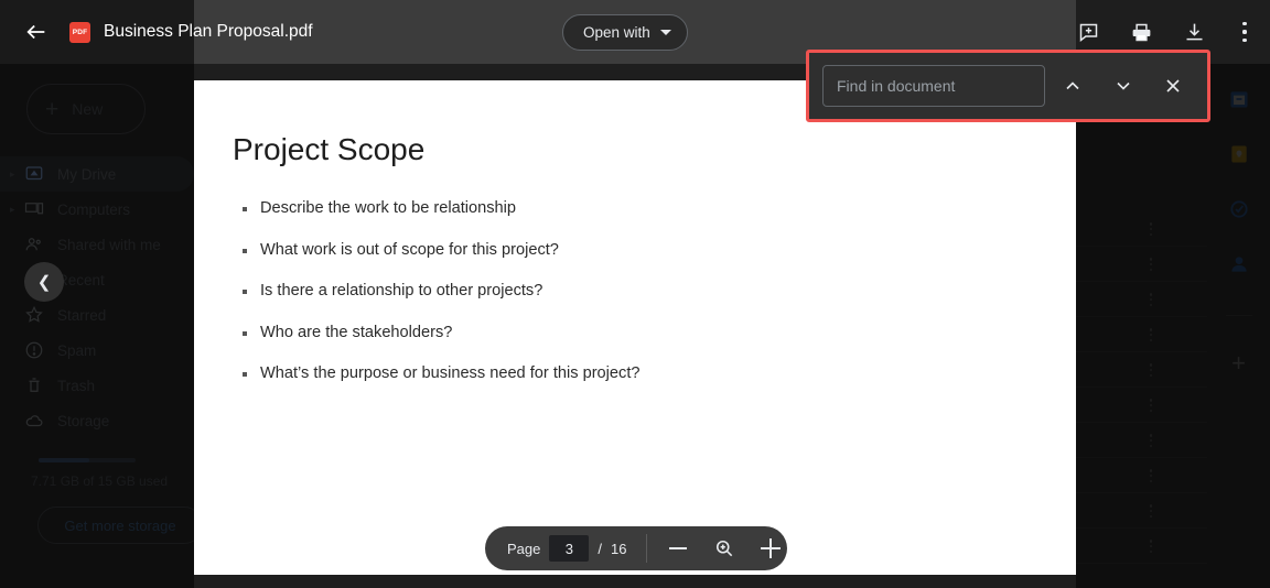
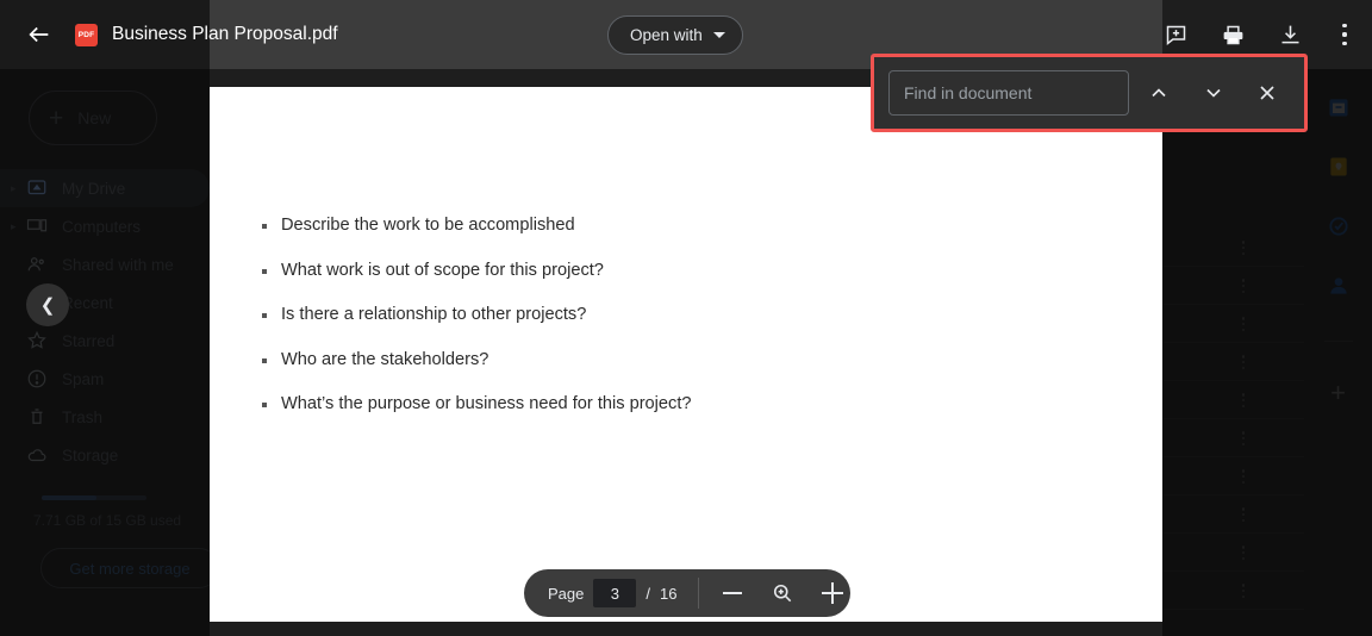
  Get more storage
  ❮
- Project Scope
- Describe the work to be relationship
+ Describe the work to be accomplished
  What work is out of scope for this project?
  Is there a relationship to other projects?
  Who are the stakeholders?
  What’s the purpose or business need for this project?
  Page
  3
  /
  16
  Business Plan Proposal.pdf
  Open with
  Find in document
